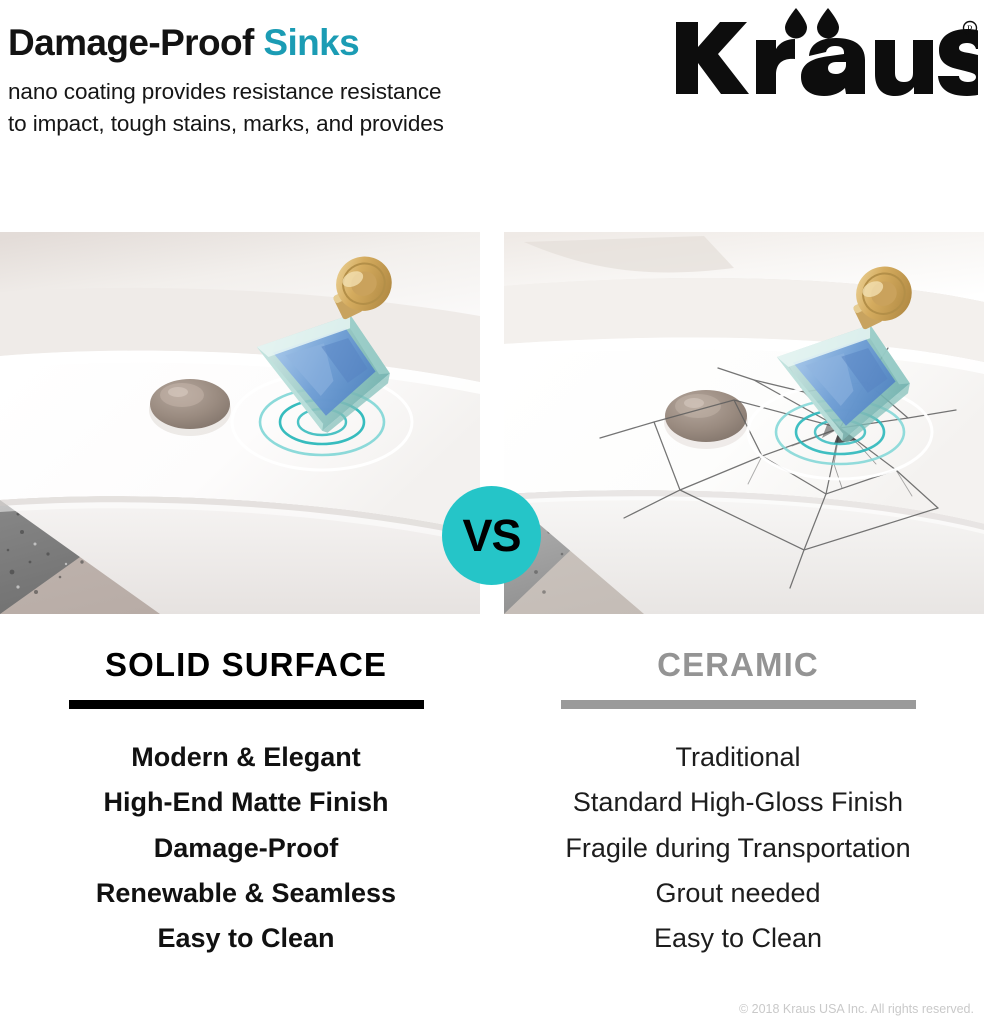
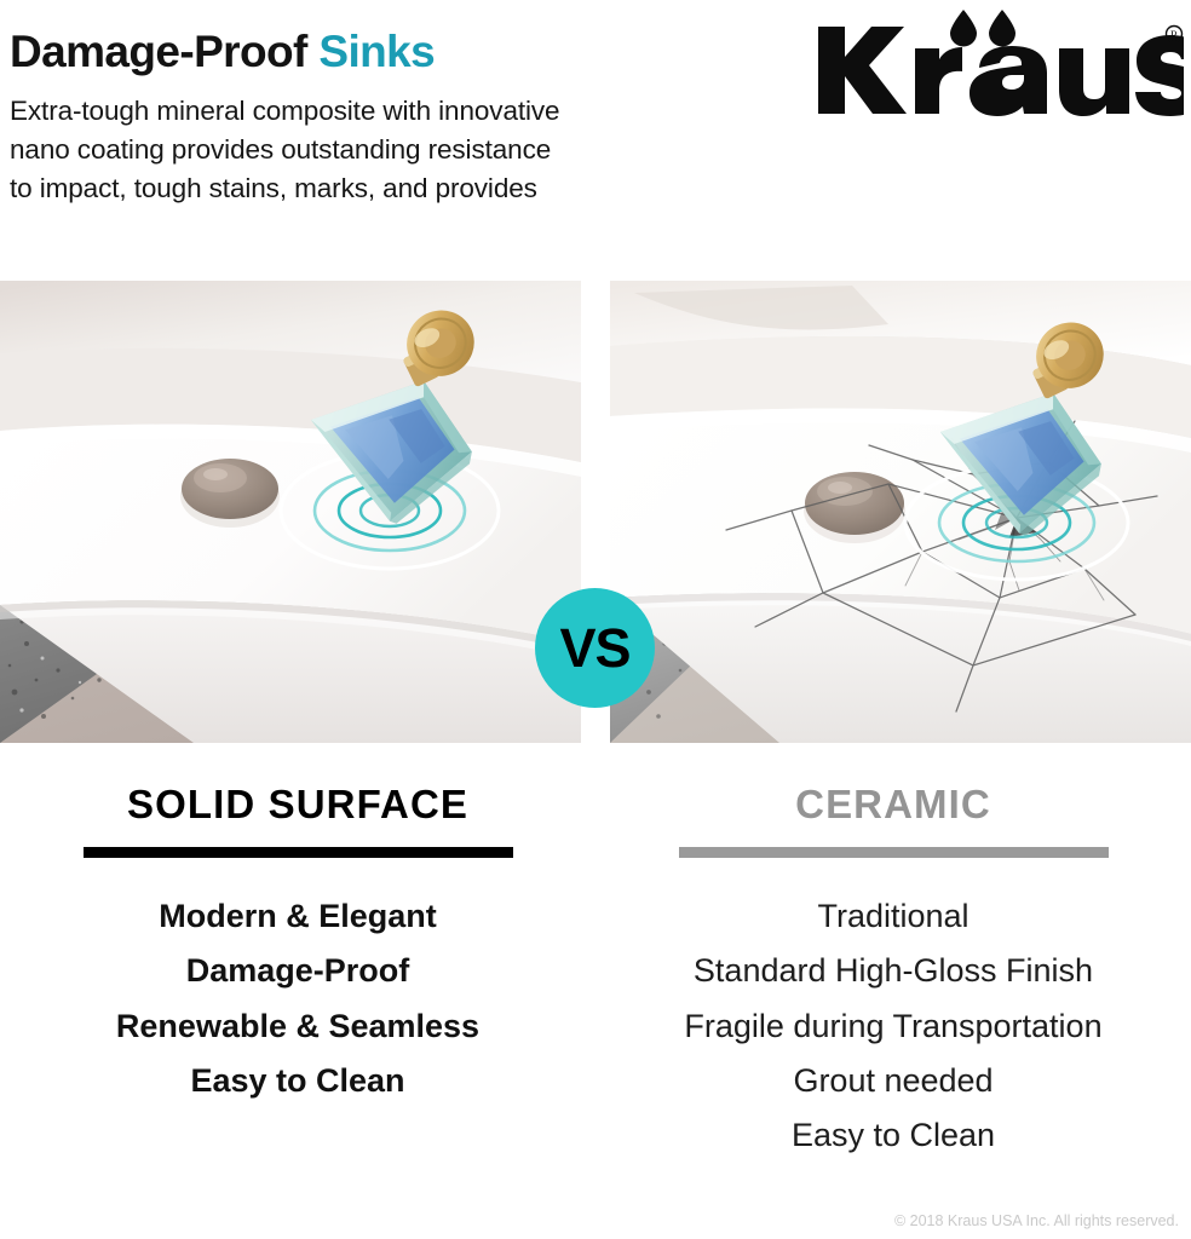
  Damage-Proof Sinks
+ Extra-tough mineral composite with innovative
- nano coating provides resistance resistance
+ nano coating provides outstanding resistance
  to impact, tough stains, marks, and provides
  R
  VS
  SOLID SURFACE
  Modern & Elegant
- High-End Matte Finish
  Damage-Proof
  Renewable & Seamless
  Easy to Clean
  CERAMIC
  Traditional
  Standard High-Gloss Finish
  Fragile during Transportation
  Grout needed
  Easy to Clean
  © 2018 Kraus USA Inc. All rights reserved.
